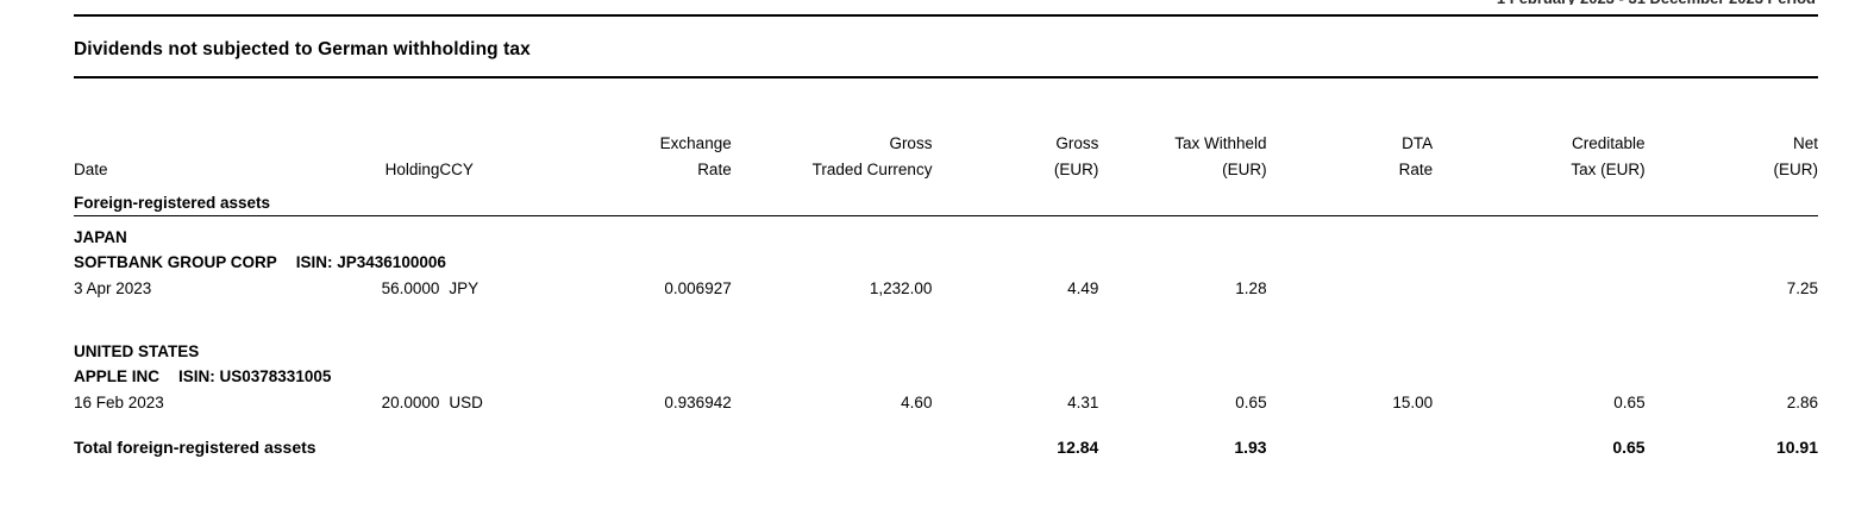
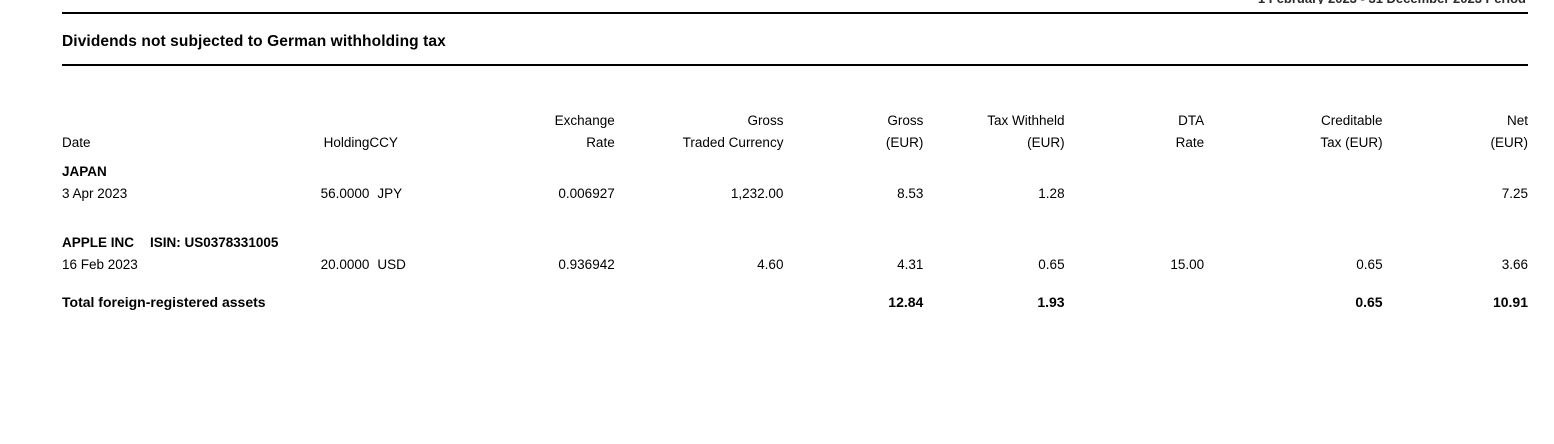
  Dividends not subjected to German withholding tax
  Date	Holding	CCY	Exchange Rate	Gross Traded Currency	Gross (EUR)	Tax Withheld (EUR)	DTA Rate	Creditable Tax (EUR)	Net (EUR)
- Foreign-registered assets
  JAPAN
- SOFTBANK GROUP CORP ISIN: JP3436100006
- 3 Apr 2023	56.0000	JPY	0.006927	1,232.00	4.49	1.28			7.25
+ 3 Apr 2023	56.0000	JPY	0.006927	1,232.00	8.53	1.28			7.25
- UNITED STATES
  APPLE INC ISIN: US0378331005
- 16 Feb 2023	20.0000	USD	0.936942	4.60	4.31	0.65	15.00	0.65	2.86
+ 16 Feb 2023	20.0000	USD	0.936942	4.60	4.31	0.65	15.00	0.65	3.66
  Total foreign-registered assets	12.84	1.93		0.65	10.91
